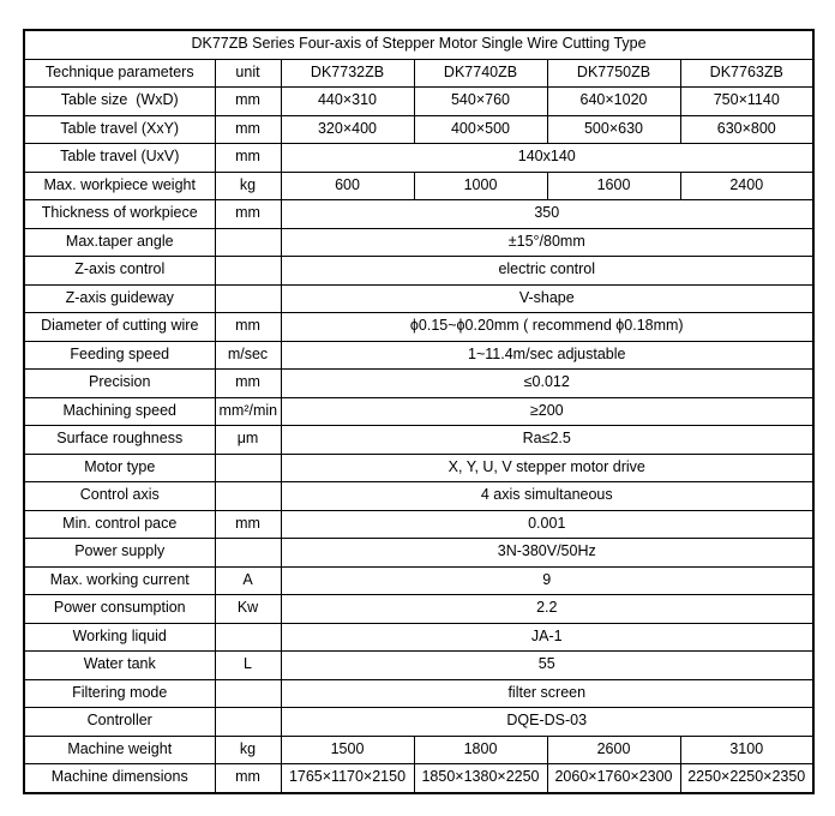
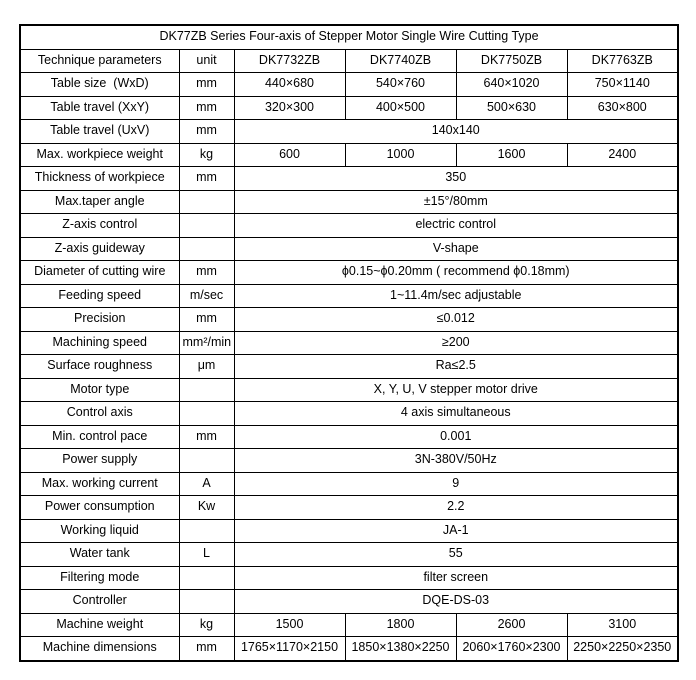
  DK77ZB Series Four-axis of Stepper Motor Single Wire Cutting Type
  Technique parameters	unit	DK7732ZB	DK7740ZB	DK7750ZB	DK7763ZB
- Table size (WxD)	mm	440×310	540×760	640×1020	750×1140
+ Table size (WxD)	mm	440×680	540×760	640×1020	750×1140
- Table travel (XxY)	mm	320×400	400×500	500×630	630×800
+ Table travel (XxY)	mm	320×300	400×500	500×630	630×800
  Table travel (UxV)	mm	140x140
  Max. workpiece weight	kg	600	1000	1600	2400
  Thickness of workpiece	mm	350
  Max.taper angle		±15°/80mm
  Z-axis control		electric control
  Z-axis guideway		V-shape
  Diameter of cutting wire	mm	ϕ0.15~ϕ0.20mm ( recommend ϕ0.18mm)
  Feeding speed	m/sec	1~11.4m/sec adjustable
  Precision	mm	≤0.012
  Machining speed	mm²/min	≥200
  Surface roughness	μm	Ra≤2.5
  Motor type		X, Y, U, V stepper motor drive
  Control axis		4 axis simultaneous
  Min. control pace	mm	0.001
  Power supply		3N-380V/50Hz
  Max. working current	A	9
  Power consumption	Kw	2.2
  Working liquid		JA-1
  Water tank	L	55
  Filtering mode		filter screen
  Controller		DQE-DS-03
  Machine weight	kg	1500	1800	2600	3100
  Machine dimensions	mm	1765×1170×2150	1850×1380×2250	2060×1760×2300	2250×2250×2350
